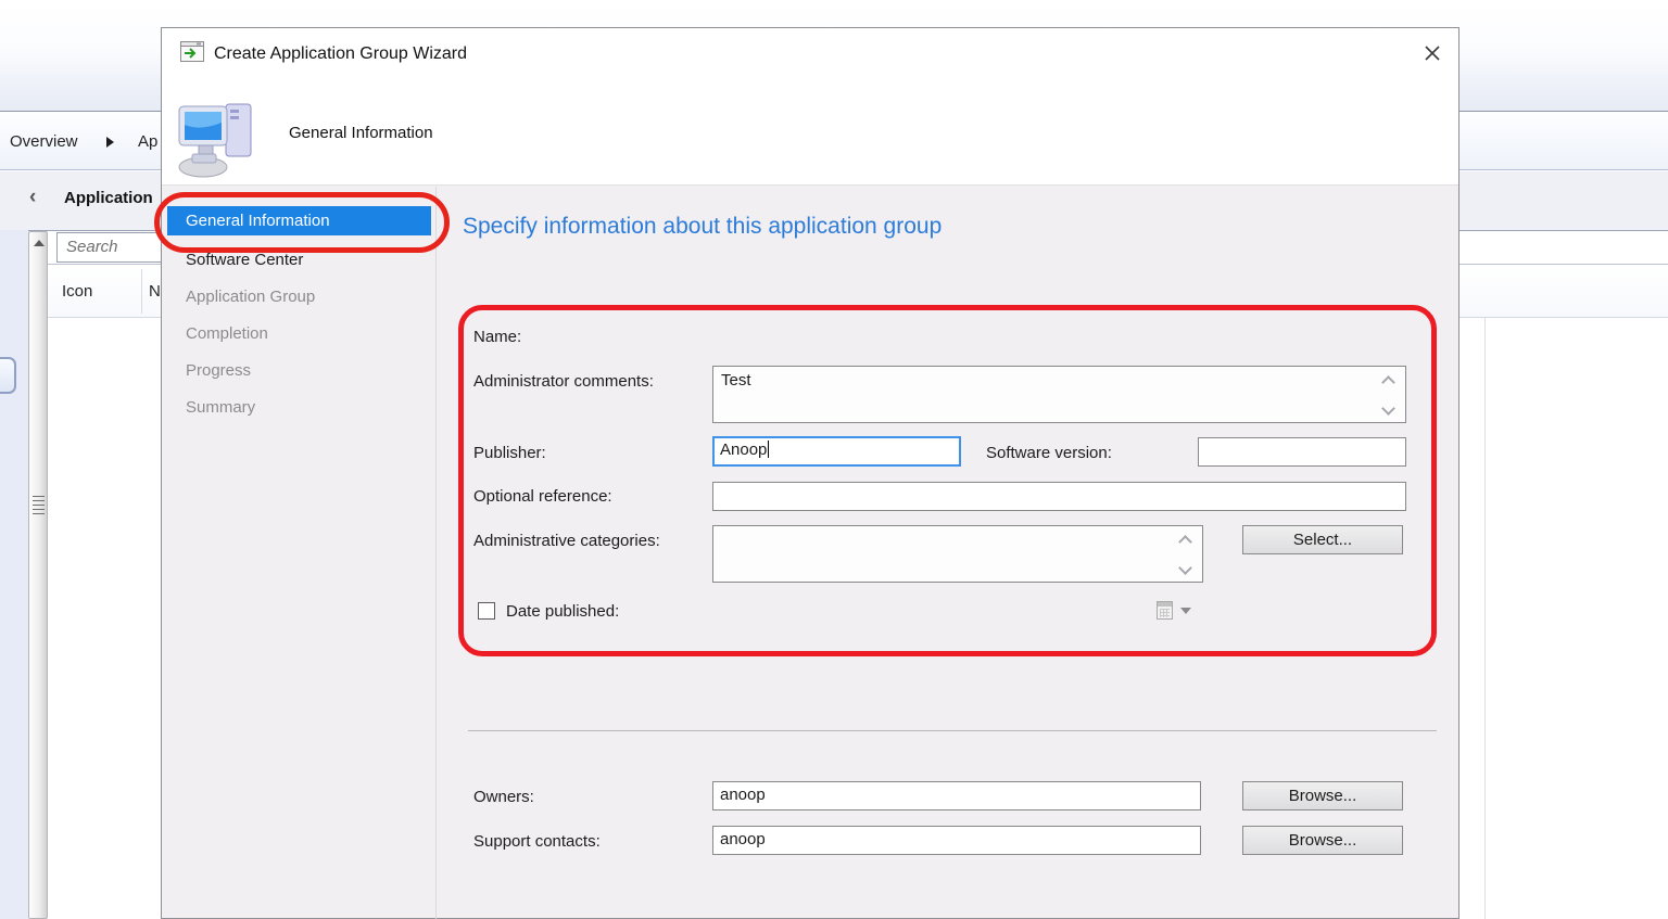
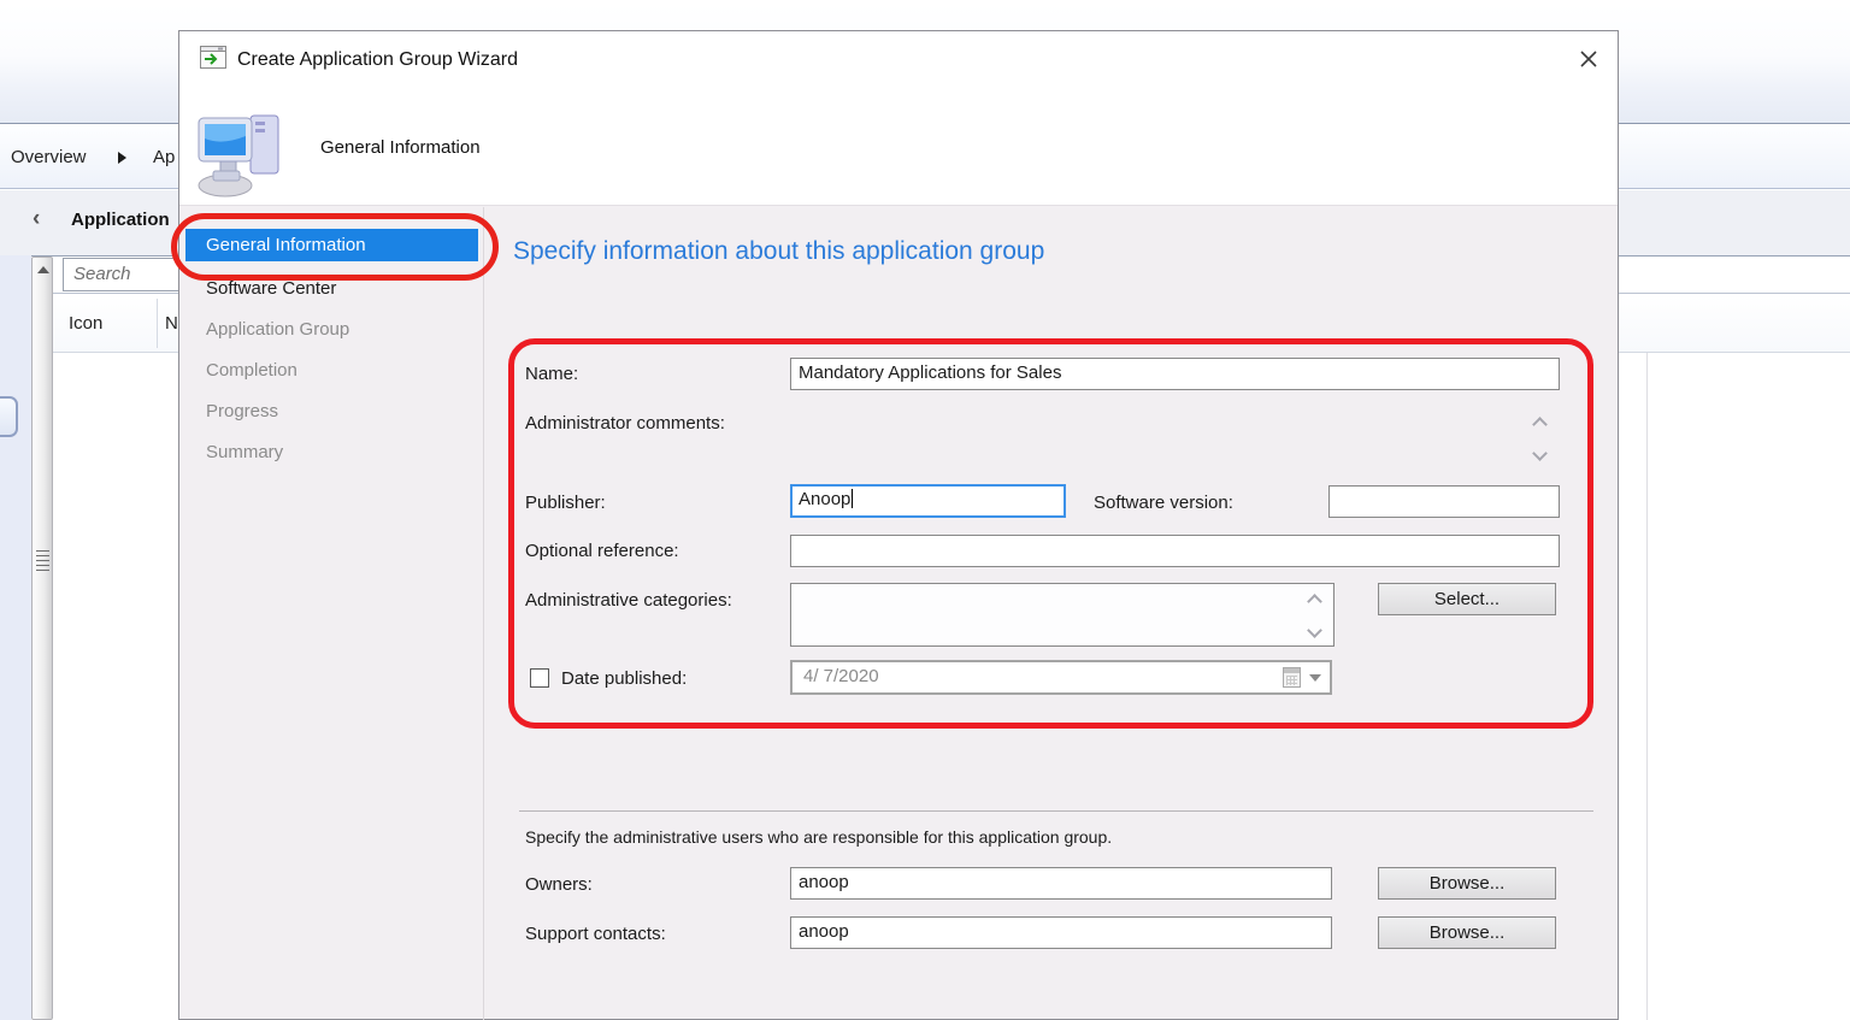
  Overview
  Ap
  ‹
  Application
  Search
  Icon
  N
  Create Application Group Wizard
  General Information
  General Information
  Software Center
  Application Group
  Completion
  Progress
  Summary
  Specify information about this application group
  Name:
+ Mandatory Applications for Sales
  Administrator comments:
- Test
  Publisher:
  Anoop
  Software version:
  Optional reference:
  Administrative categories:
  Select...
  Date published:
+ 4/ 7/2020
+ Specify the administrative users who are responsible for this application group.
  Owners:
  anoop
  Browse...
  Support contacts:
  anoop
  Browse...
